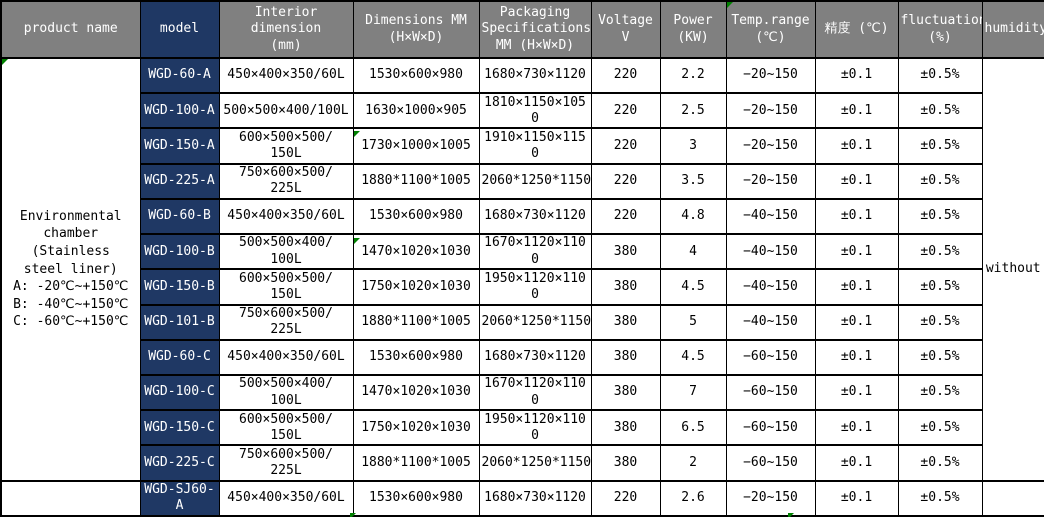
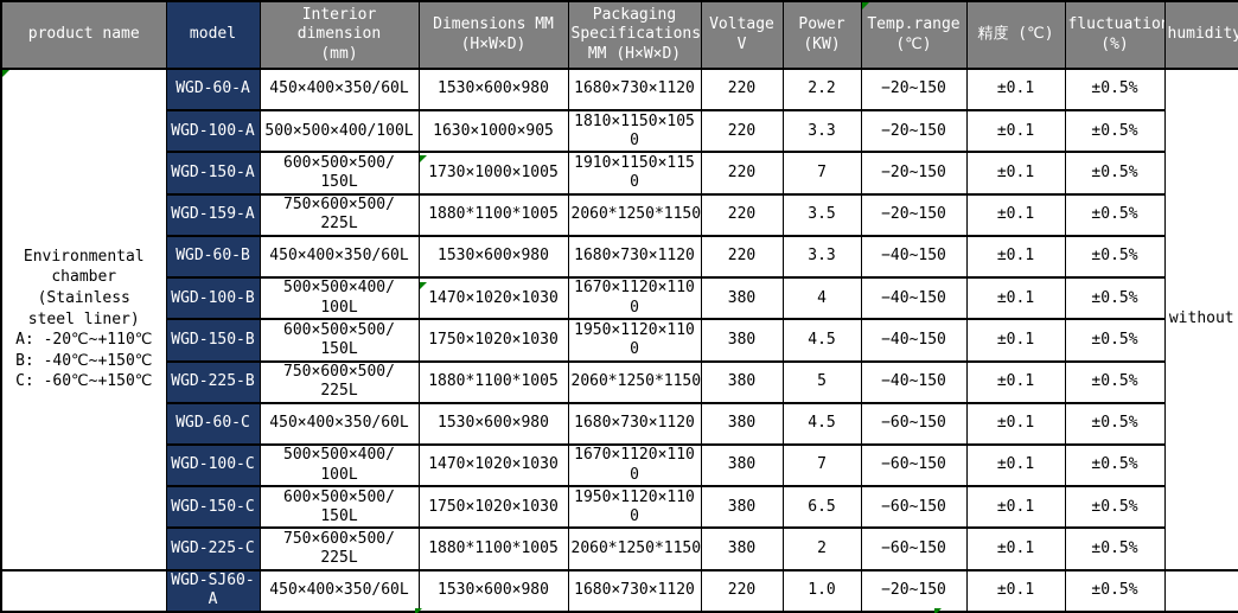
  product name	model	Interior dimension (mm)	Dimensions MM (H×W×D)	Packaging Specifications MM (H×W×D)	Voltage V	Power (KW)	Temp.range (℃)	精度 (℃)	fluctuatio (%)	humidity
- Environmental chamber (Stainless steel liner) A: -20℃~+150℃ B: -40℃~+150℃ C: -60℃~+150℃	WGD-60-A	450×400×350/60L	1530×600×980	1680×730×1120	220	2.2	−20~150	±0.1	±0.5%	without
+ Environmental chamber (Stainless steel liner) A: -20℃~+110℃ B: -40℃~+150℃ C: -60℃~+150℃	WGD-60-A	450×400×350/60L	1530×600×980	1680×730×1120	220	2.2	−20~150	±0.1	±0.5%	without
- WGD-100-A	500×500×400/100L	1630×1000×905	1810×1150×105 0	220	2.5	−20~150	±0.1	±0.5%
+ WGD-100-A	500×500×400/100L	1630×1000×905	1810×1150×105 0	220	3.3	−20~150	±0.1	±0.5%
- WGD-150-A	600×500×500/ 150L	1730×1000×1005	1910×1150×115 0	220	3	−20~150	±0.1	±0.5%
+ WGD-150-A	600×500×500/ 150L	1730×1000×1005	1910×1150×115 0	220	7	−20~150	±0.1	±0.5%
- WGD-225-A	750×600×500/ 225L	1880*1100*1005	2060*1250*1150	220	3.5	−20~150	±0.1	±0.5%
+ WGD-159-A	750×600×500/ 225L	1880*1100*1005	2060*1250*1150	220	3.5	−20~150	±0.1	±0.5%
- WGD-60-B	450×400×350/60L	1530×600×980	1680×730×1120	220	4.8	−40~150	±0.1	±0.5%
+ WGD-60-B	450×400×350/60L	1530×600×980	1680×730×1120	220	3.3	−40~150	±0.1	±0.5%
  WGD-100-B	500×500×400/ 100L	1470×1020×1030	1670×1120×110 0	380	4	−40~150	±0.1	±0.5%
  WGD-150-B	600×500×500/ 150L	1750×1020×1030	1950×1120×110 0	380	4.5	−40~150	±0.1	±0.5%
- WGD-101-B	750×600×500/ 225L	1880*1100*1005	2060*1250*1150	380	5	−40~150	±0.1	±0.5%
+ WGD-225-B	750×600×500/ 225L	1880*1100*1005	2060*1250*1150	380	5	−40~150	±0.1	±0.5%
  WGD-60-C	450×400×350/60L	1530×600×980	1680×730×1120	380	4.5	−60~150	±0.1	±0.5%
  WGD-100-C	500×500×400/ 100L	1470×1020×1030	1670×1120×110 0	380	7	−60~150	±0.1	±0.5%
  WGD-150-C	600×500×500/ 150L	1750×1020×1030	1950×1120×110 0	380	6.5	−60~150	±0.1	±0.5%
  WGD-225-C	750×600×500/ 225L	1880*1100*1005	2060*1250*1150	380	2	−60~150	±0.1	±0.5%
- 	WGD-SJ60-A	450×400×350/60L	1530×600×980	1680×730×1120	220	2.6	−20~150	±0.1	±0.5%
+ 	WGD-SJ60-A	450×400×350/60L	1530×600×980	1680×730×1120	220	1.0	−20~150	±0.1	±0.5%
